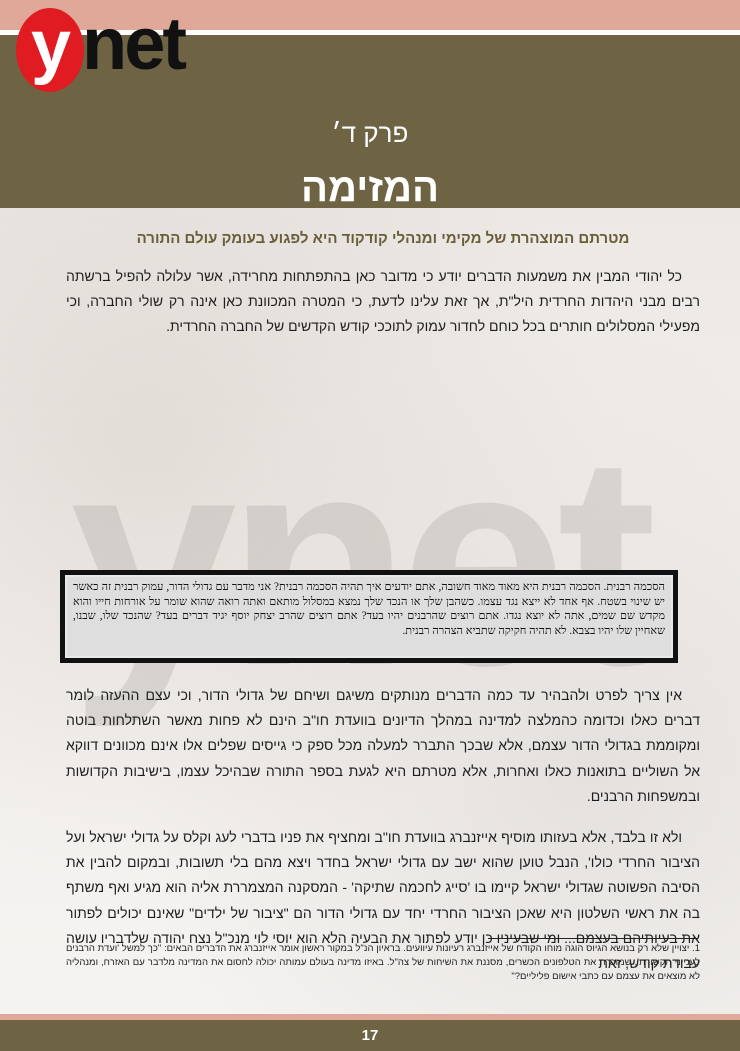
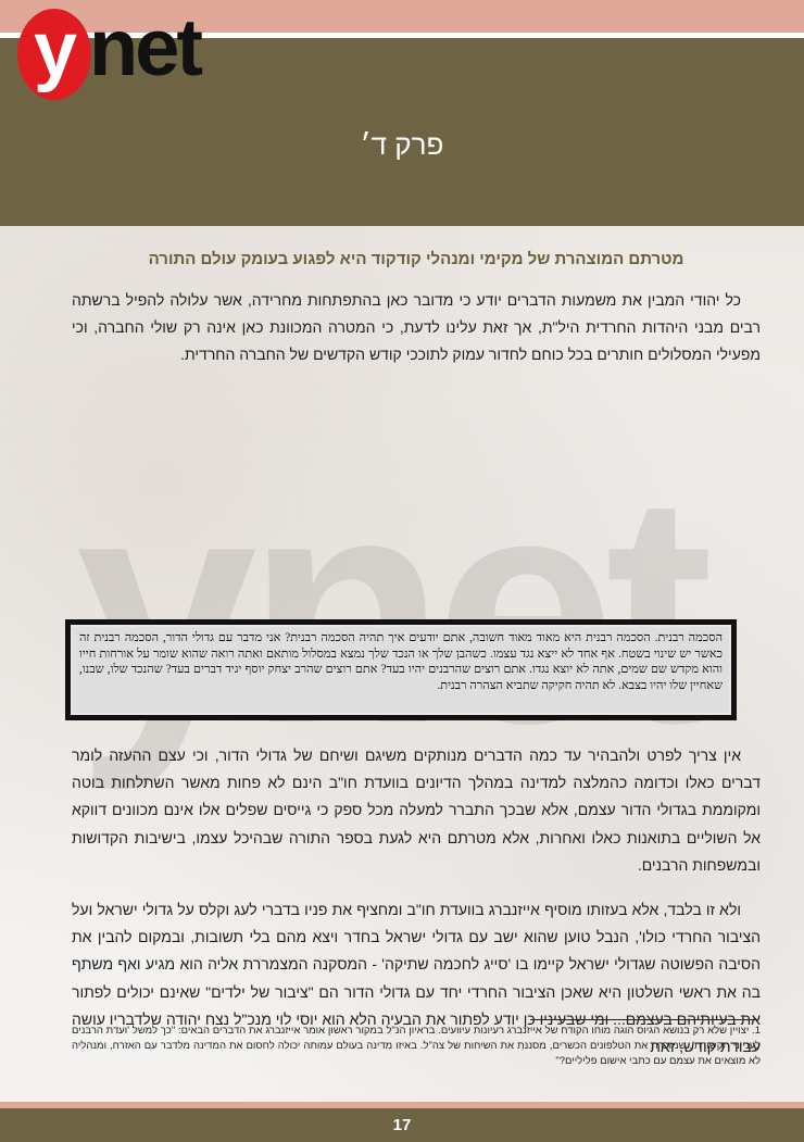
  פרק ד׳
- המזימה
  y
  net
  ynet
  מטרתם המוצהרת של מקימי ומנהלי קודקוד היא לפגוע בעומק עולם התורה
  כל יהודי המבין את משמעות הדברים יודע כי מדובר כאן בהתפתחות מחרידה, אשר עלולה להפיל ברשתה רבים מבני היהדות החרדית היל"ת, אך זאת עלינו לדעת, כי המטרה המכוונת כאן אינה רק שולי החברה, וכי מפעילי המסלולים חותרים בכל כוחם לחדור עמוק לתוככי קודש הקדשים של החברה החרדית.
- הסכמה רבנית. הסכמה רבנית היא מאוד מאוד חשובה, אתם יודעים איך תהיה הסכמה רבנית? אני מדבר עם גדולי הדור, עמוק רבנית זה כאשר יש שינוי בשטח. אף אחד לא ייצא נגד עצמו. כשהבן שלך או הנכד שלך נמצא במסלול מותאם ואתה רואה שהוא שומר על אורחות חייו והוא מקדש שם שמים, אתה לא יוצא נגדו. אתם רוצים שהרבנים יהיו בעד? אתם רוצים שהרב יצחק יוסף יגיד דברים בעד? שהנכד שלו, שבנו, שאחיין שלו יהיו בצבא. לא תהיה חקיקה שתביא הצהרה רבנית.
+ הסכמה רבנית. הסכמה רבנית היא מאוד מאוד חשובה, אתם יודעים איך תהיה הסכמה רבנית? אני מדבר עם גדולי הדור, הסכמה רבנית זה כאשר יש שינוי בשטח. אף אחד לא ייצא נגד עצמו. כשהבן שלך או הנכד שלך נמצא במסלול מותאם ואתה רואה שהוא שומר על אורחות חייו והוא מקדש שם שמים, אתה לא יוצא נגדו. אתם רוצים שהרבנים יהיו בעד? אתם רוצים שהרב יצחק יוסף יגיד דברים בעד? שהנכד שלו, שבנו, שאחיין שלו יהיו בצבא. לא תהיה חקיקה שתביא הצהרה רבנית.
  אין צריך לפרט ולהבהיר עד כמה הדברים מנותקים משיגם ושיחם של גדולי הדור, וכי עצם ההעזה לומר דברים כאלו וכדומה כהמלצה למדינה במהלך הדיונים בוועדת חו"ב הינם לא פחות מאשר השתלחות בוטה ומקוממת בגדולי הדור עצמם, אלא שבכך התברר למעלה מכל ספק כי גייסים שפלים אלו אינם מכוונים דווקא אל השוליים בתואנות כאלו ואחרות, אלא מטרתם היא לגעת בספר התורה שבהיכל עצמו, בישיבות הקדושות ובמשפחות הרבנים.
  ולא זו בלבד, אלא בעזותו מוסיף אייזנברג בוועדת חו"ב ומחציף את פניו בדברי לעג וקלס על גדולי ישראל ועל הציבור החרדי כולו', הנבל טוען שהוא ישב עם גדולי ישראל בחדר ויצא מהם בלי תשובות, ובמקום להבין את הסיבה הפשוטה שגדולי ישראל קיימו בו 'סייג לחכמה שתיקה' - המסקנה המצמררת אליה הוא מגיע ואף משתף בה את ראשי השלטון היא שאכן הציבור החרדי יחד עם גדולי הדור הם "ציבור של ילדים" שאינם יכולים לפתורן יודע לפתור את הבעיה הלא הוא יוסי לוי מנכ"ל נצח יהודה שלדבריו עושה עבודת קודש, זאת
  1. יצויין שלא רק בנושא הגיוס הוגה מוחו הקודח של אייזנברג רעיונות עיוועים. בראיון הנ"ל במקור ראשון אומר אייזנברג את הדברים הבאים: "כך למשל 'ועדת הרבנים לענייני תקשורת', שמוכרת את הטלפונים הכשרים, מסננת את השיחות של צה"ל. באיזו מדינה בעולם עמותה יכולה לחסום את המדינה מלדבר עם האזרח, ומנהליה לא מוצאים את עצמם עם כתבי אישום פליליים?"
  17
